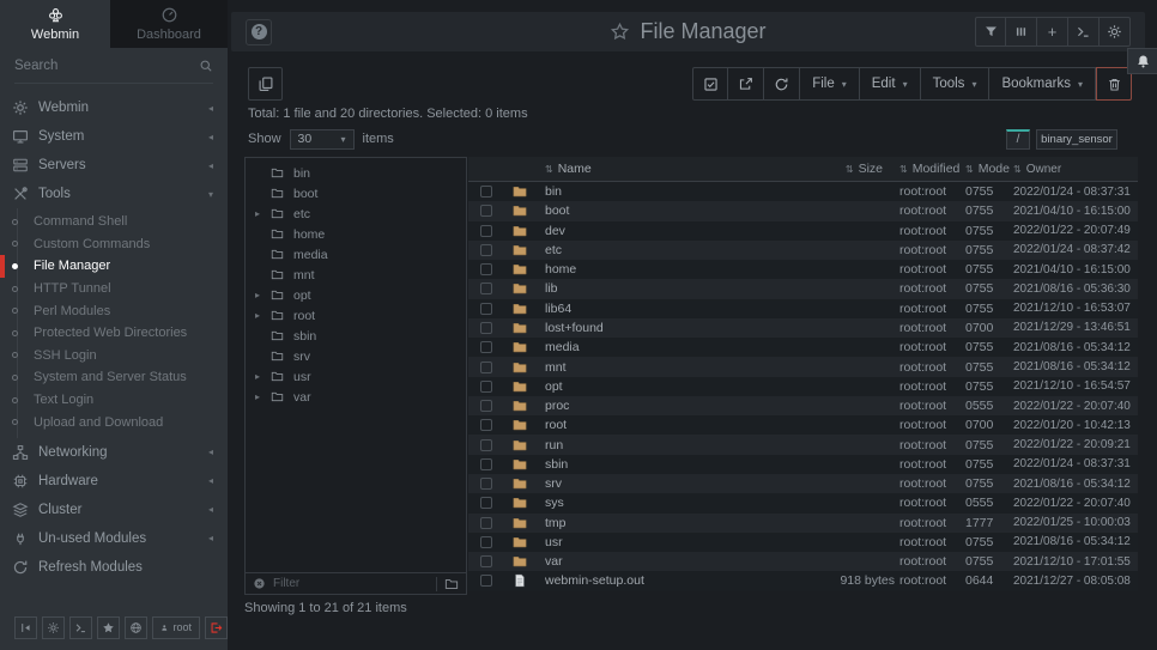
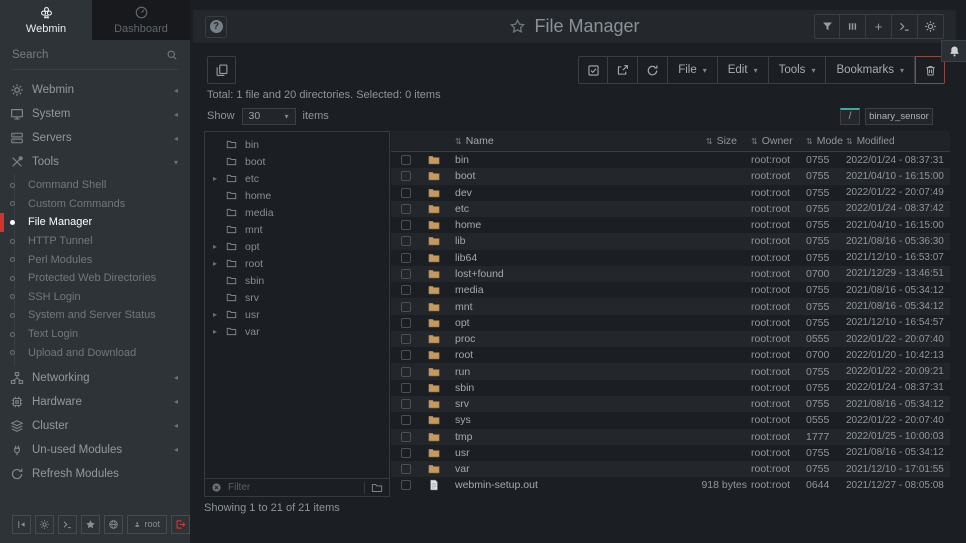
  Webmin
  Dashboard
  Search
  Webmin
  System
  Servers
  Tools
  Command Shell
  Custom Commands
  File Manager
  HTTP Tunnel
  Perl Modules
  Protected Web Directories
  SSH Login
  System and Server Status
  Text Login
  Upload and Download
  Networking
  Hardware
  Cluster
  Un-used Modules
  Refresh Modules
  root
  File Manager
  File
  Edit
  Tools
  Bookmarks
  Total: 1 file and 20 directories. Selected: 0 items
  Show
  30
  items
  /
  binary_sensor
  bin
  boot
  etc
  home
  media
  mnt
  opt
  root
  sbin
  srv
  usr
  var
  Filter
  Name
  Size
- Modified
+ Owner
  Mode
- Owner
+ Modified
  bin
  root:root
  0755
  2022/01/24 - 08:37:31
  boot
  root:root
  0755
  2021/04/10 - 16:15:00
  dev
  root:root
  0755
  2022/01/22 - 20:07:49
  etc
  root:root
  0755
  2022/01/24 - 08:37:42
  home
  root:root
  0755
  2021/04/10 - 16:15:00
  lib
  root:root
  0755
  2021/08/16 - 05:36:30
  lib64
  root:root
  0755
  2021/12/10 - 16:53:07
  lost+found
  root:root
  0700
  2021/12/29 - 13:46:51
  media
  root:root
  0755
  2021/08/16 - 05:34:12
  mnt
  root:root
  0755
  2021/08/16 - 05:34:12
  opt
  root:root
  0755
  2021/12/10 - 16:54:57
  proc
  root:root
  0555
  2022/01/22 - 20:07:40
  root
  root:root
  0700
  2022/01/20 - 10:42:13
  run
  root:root
  0755
  2022/01/22 - 20:09:21
  sbin
  root:root
  0755
  2022/01/24 - 08:37:31
  srv
  root:root
  0755
  2021/08/16 - 05:34:12
  sys
  root:root
  0555
  2022/01/22 - 20:07:40
  tmp
  root:root
  1777
  2022/01/25 - 10:00:03
  usr
  root:root
  0755
  2021/08/16 - 05:34:12
  var
  root:root
  0755
  2021/12/10 - 17:01:55
  webmin-setup.out
  918 bytes
  root:root
  0644
  2021/12/27 - 08:05:08
  Showing 1 to 21 of 21 items
